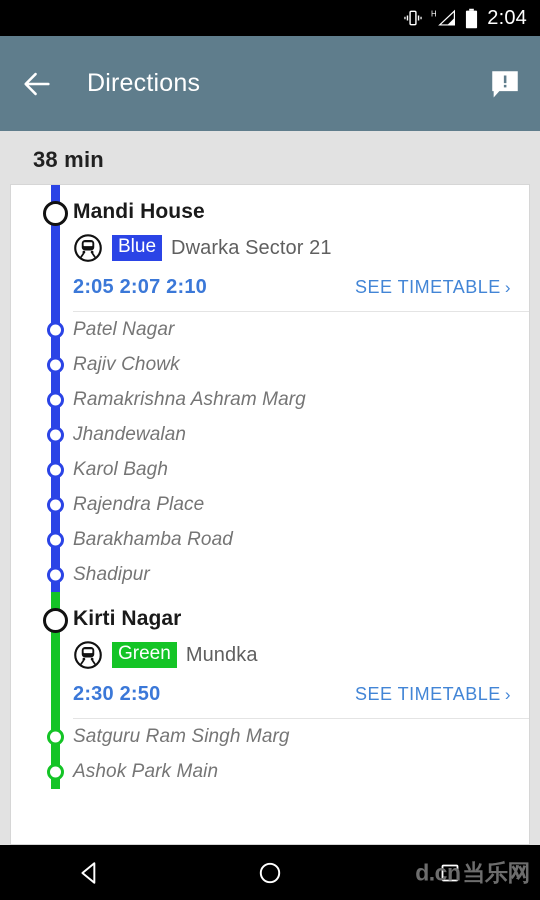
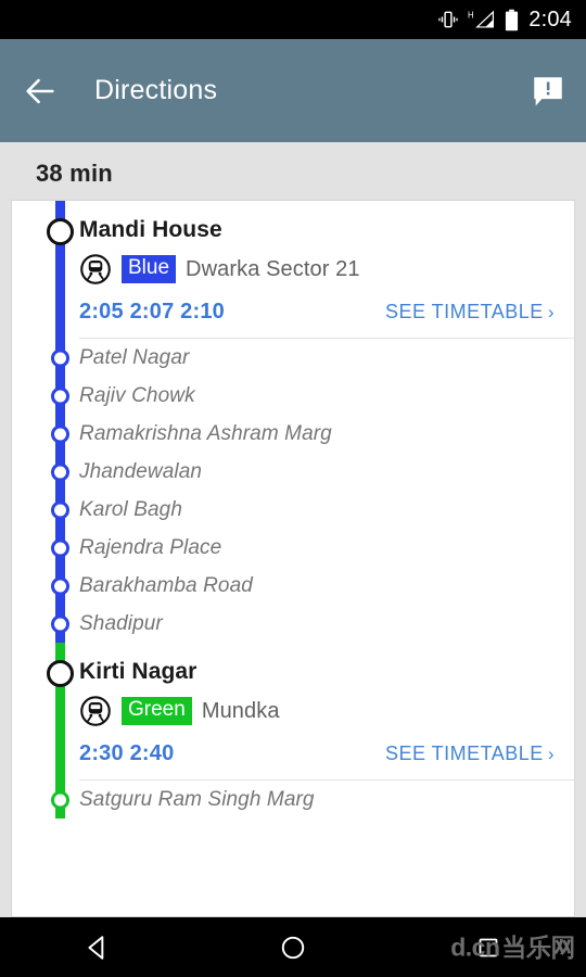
  H
  2:04
  Directions
  38 min
  Mandi House
  Blue
  Dwarka Sector 21
  2:05 2:07 2:10
  SEE TIMETABLE ›
  Patel Nagar
  Rajiv Chowk
  Ramakrishna Ashram Marg
  Jhandewalan
  Karol Bagh
  Rajendra Place
  Barakhamba Road
  Shadipur
  Kirti Nagar
  Green
  Mundka
- 2:30 2:50
+ 2:30 2:40
  SEE TIMETABLE ›
  Satguru Ram Singh Marg
- Ashok Park Main
  d.cn
  当乐网
